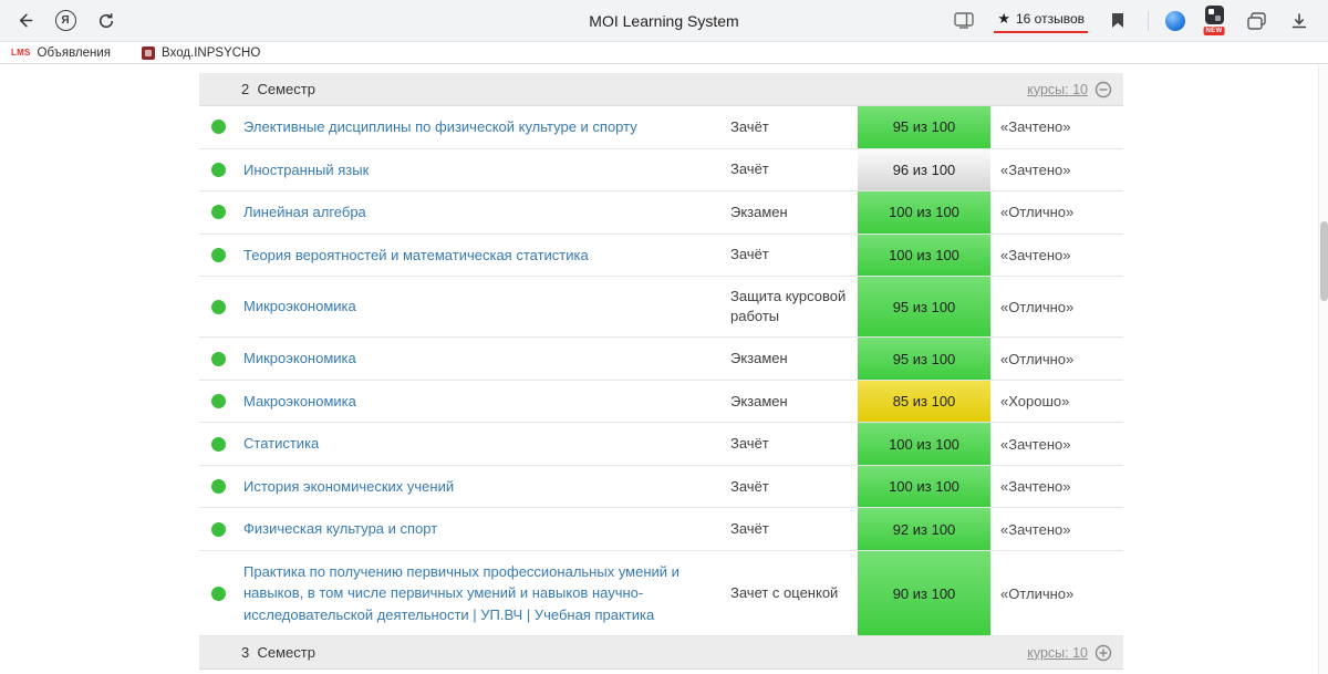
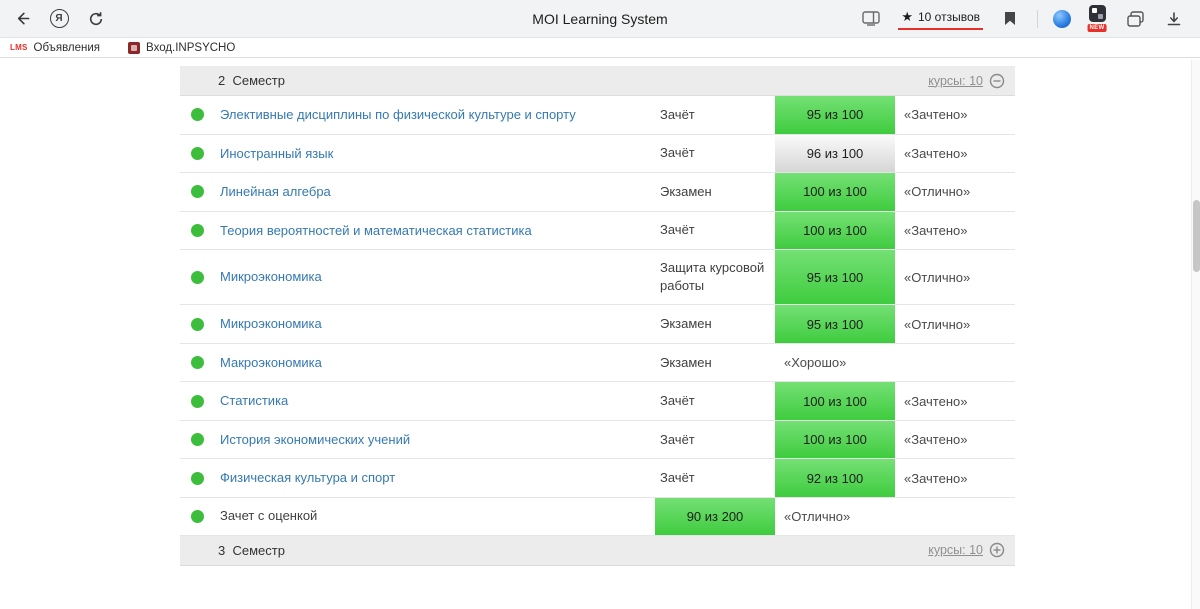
  Я
  MOI Learning System
  ★
- 16 отзывов
+ 10 отзывов
  LMS
  Объявления
  Вход.INPSYCHO
  2 Семестр
  курсы: 10
  Элективные дисциплины по физической культуре и спорту
  Зачёт
  95 из 100
  «Зачтено»
  Иностранный язык
  Зачёт
  96 из 100
  «Зачтено»
  Линейная алгебра
  Экзамен
  100 из 100
  «Отлично»
  Теория вероятностей и математическая статистика
  Зачёт
  100 из 100
  «Зачтено»
  Микроэкономика
  Защита курсовой работы
  95 из 100
  «Отлично»
  Микроэкономика
  Экзамен
  95 из 100
  «Отлично»
  Макроэкономика
  Экзамен
- 85 из 100
  «Хорошо»
  Статистика
  Зачёт
  100 из 100
  «Зачтено»
  История экономических учений
  Зачёт
  100 из 100
  «Зачтено»
  Физическая культура и спорт
  Зачёт
  92 из 100
  «Зачтено»
- Практика по получению первичных профессиональных умений и навыков, в том числе первичных умений и навыков научно-исследовательской деятельности | УП.ВЧ | Учебная практика
  Зачет с оценкой
- 90 из 100
+ 90 из 200
  «Отлично»
  3 Семестр
  курсы: 10
